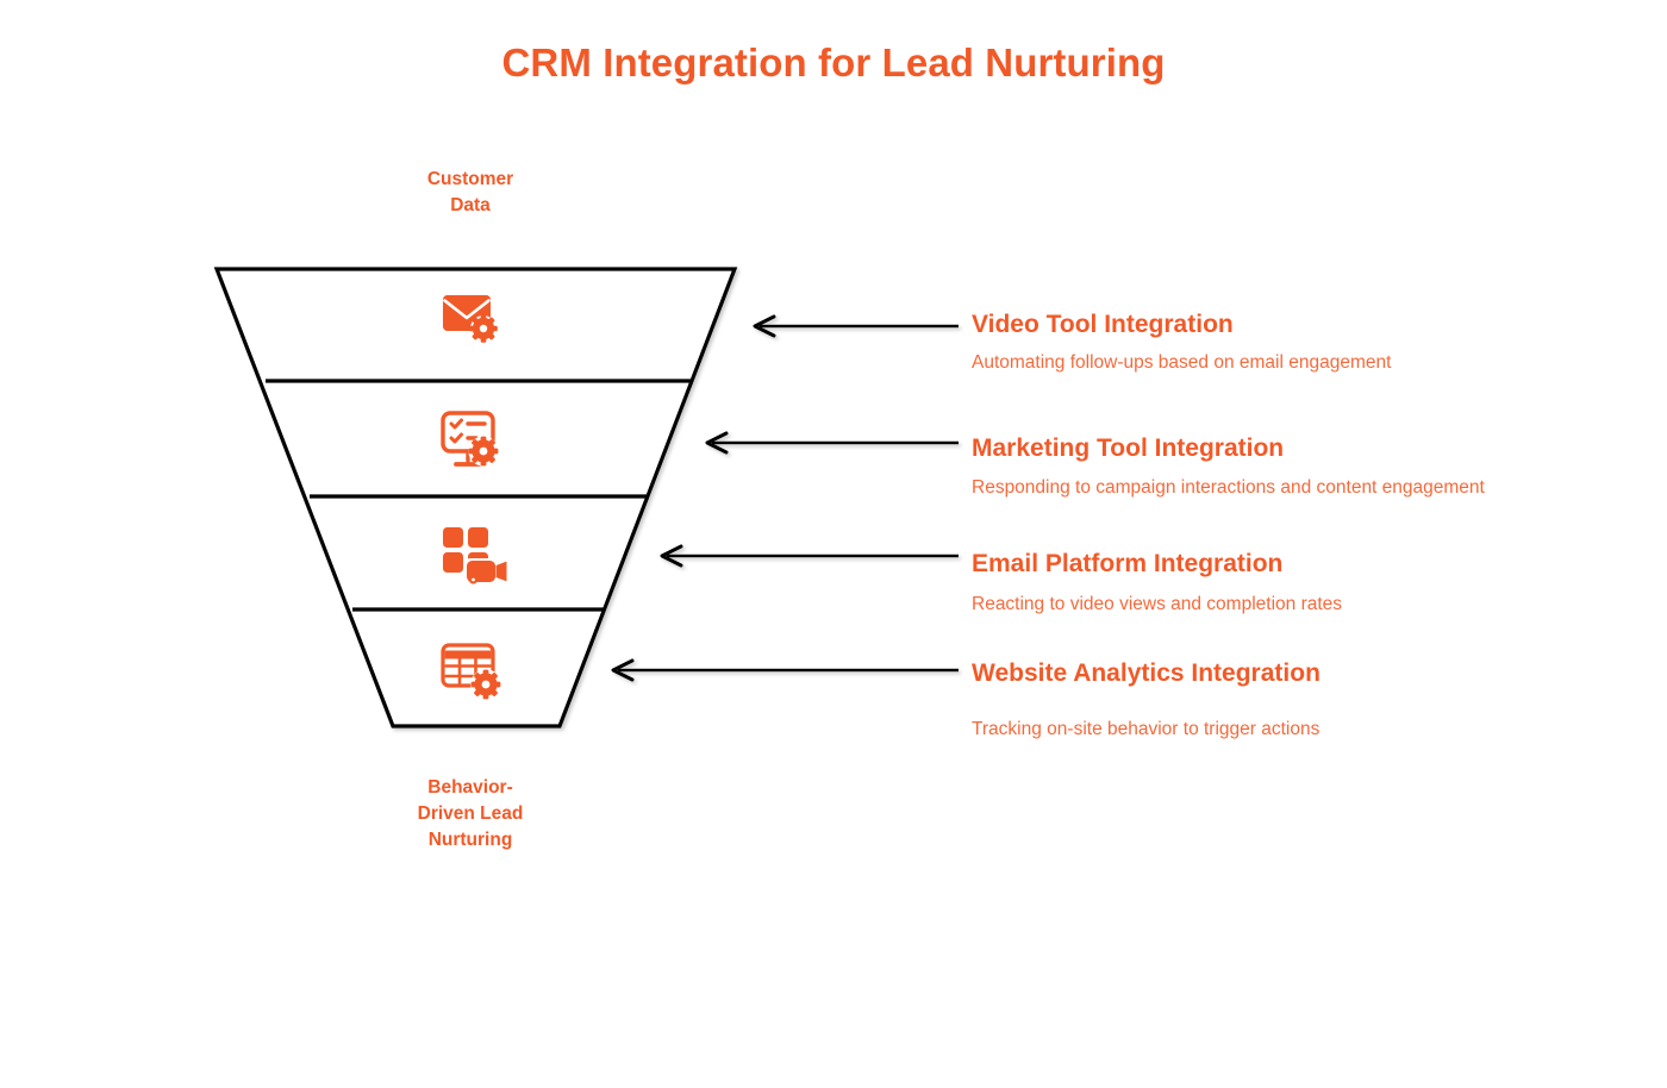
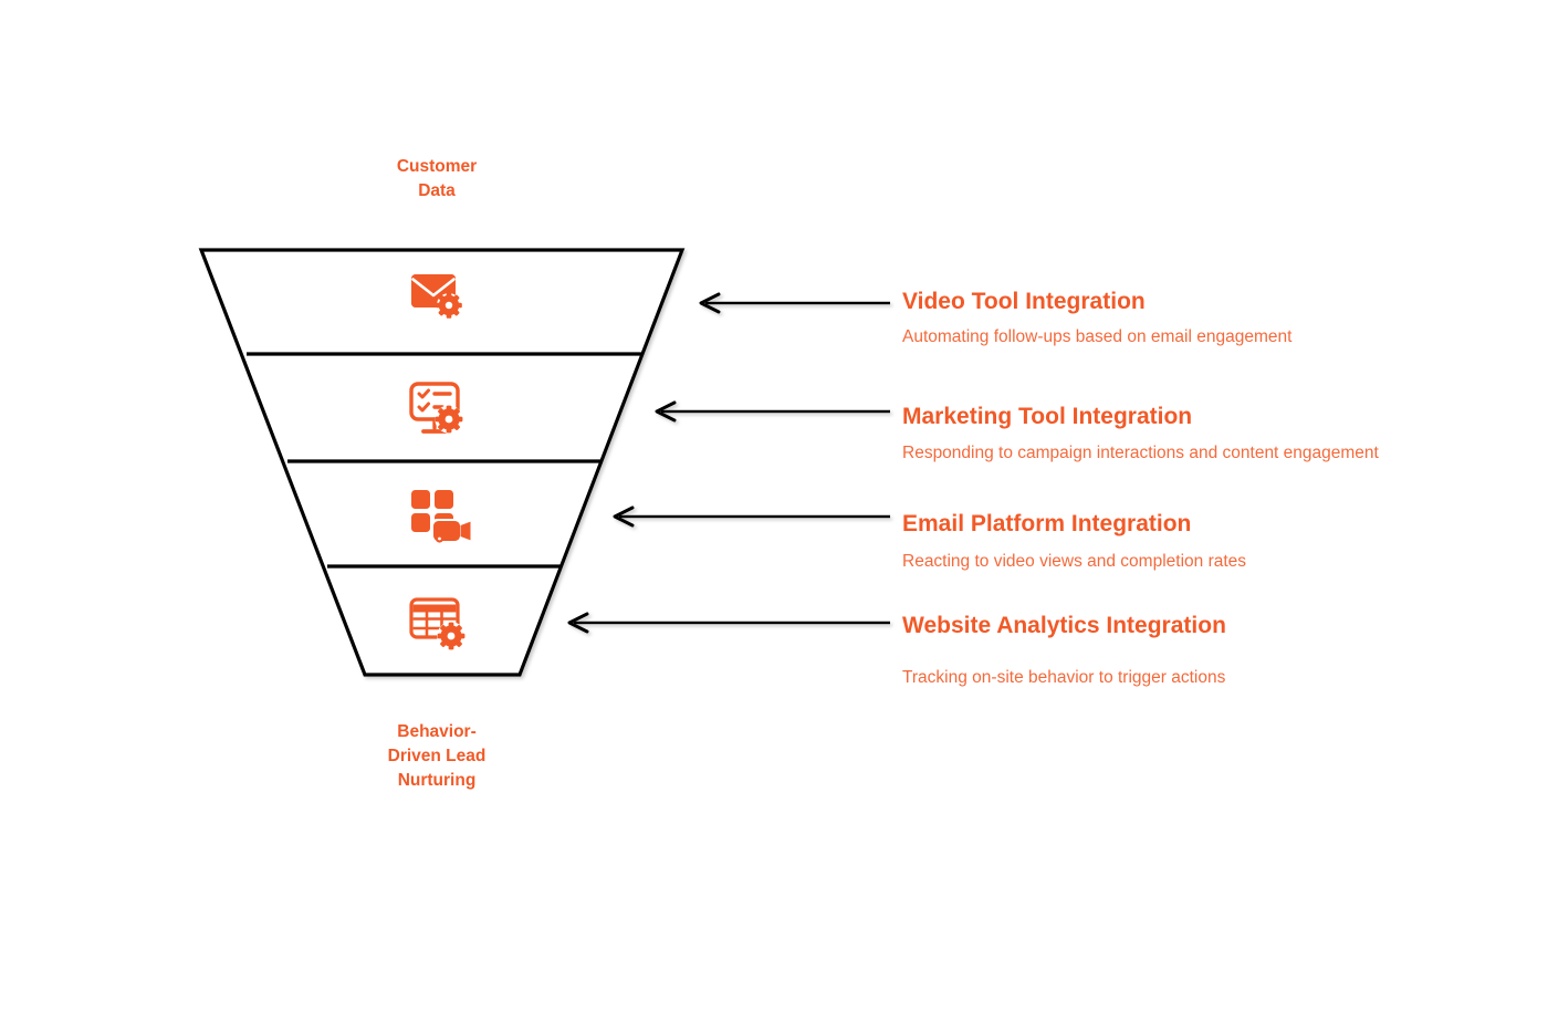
- CRM Integration for Lead Nurturing
  Customer
  Data
  Behavior-
  Driven Lead
  Nurturing
  Video Tool Integration
  Automating follow-ups based on email engagement
  Marketing Tool Integration
  Responding to campaign interactions and content engagement
  Email Platform Integration
  Reacting to video views and completion rates
  Website Analytics Integration
  Tracking on-site behavior to trigger actions
